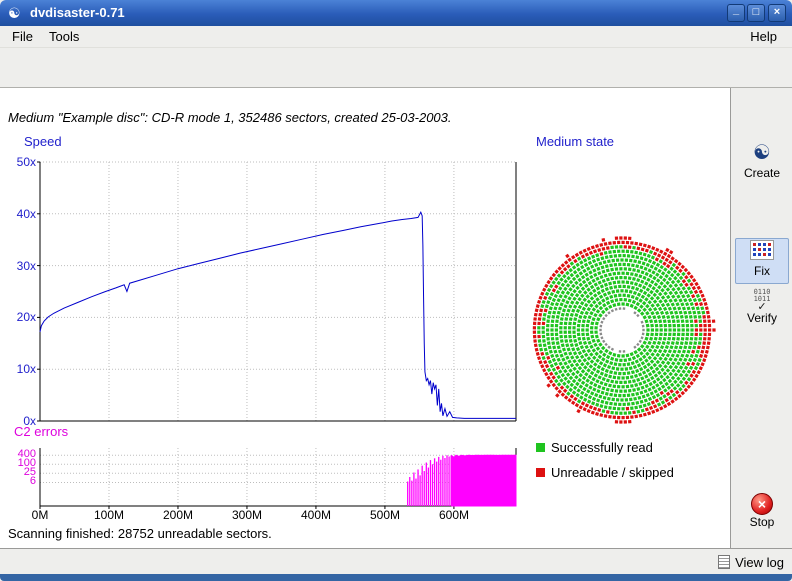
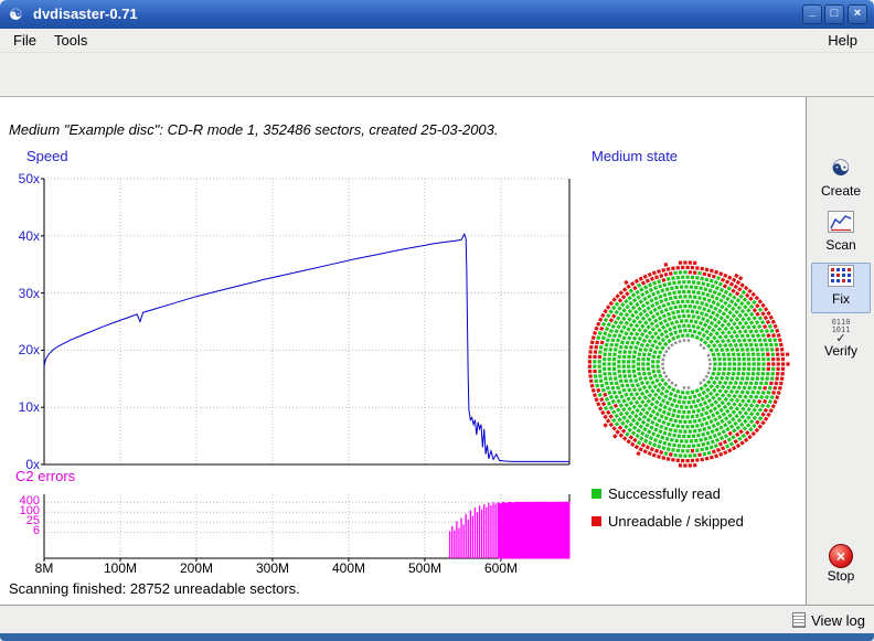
  ☯
  dvdisaster-0.71
  _
  □
  ×
  File
  Tools
  Help
  Medium "Example disc": CD-R mode 1, 352486 sectors, created 25-03-2003.
  Speed
  Medium state
  C2 errors
  50x
  40x
  30x
  20x
  10x
  0x
  400
  100
  25
  6
- 0M
+ 8M
  100M
  200M
  300M
  400M
  500M
  600M
  Successfully read
  Unreadable / skipped
  Scanning finished: 28752 unreadable sectors.
  ☯
  Create
+ Scan
  Fix
  0110
  1011
  ✓
  Verify
  ×
  Stop
  View log
